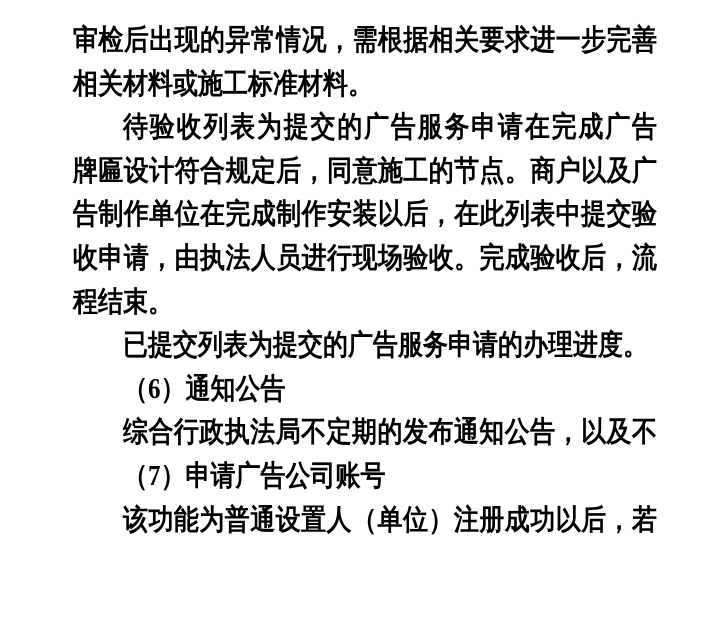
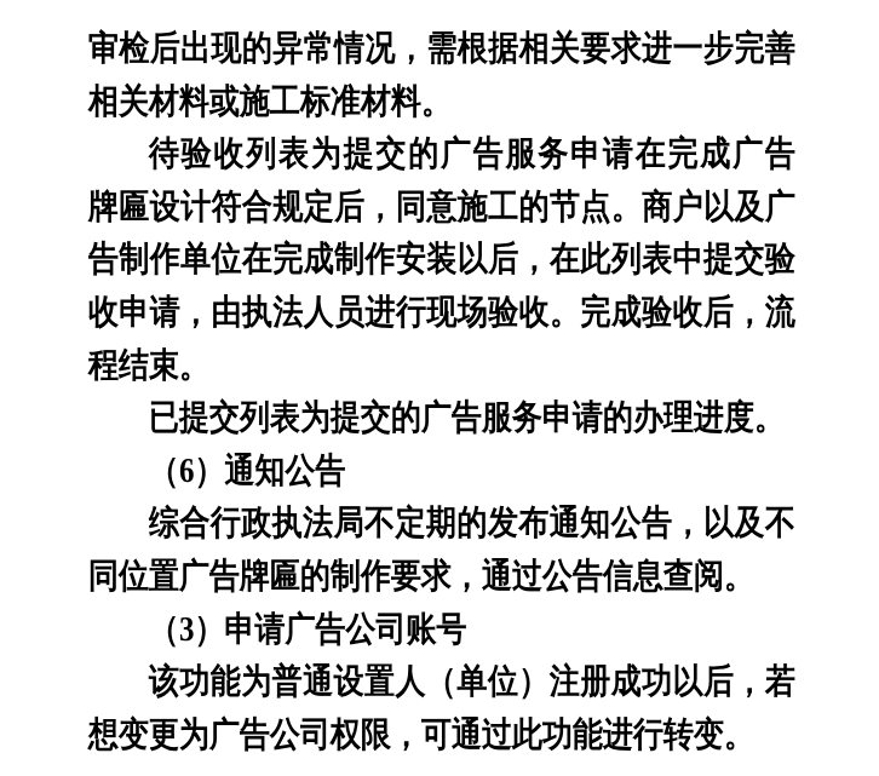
  审检后出现的异常情况，需根据相关要求进一步完善
  相关材料或施工标准材料。
  待验收列表为提交的广告服务申请在完成广告
  牌匾设计符合规定后，同意施工的节点。商户以及广
  告制作单位在完成制作安装以后，在此列表中提交验
  收申请，由执法人员进行现场验收。完成验收后，流
  程结束。
  已提交列表为提交的广告服务申请的办理进度。
  （6）通知公告
  综合行政执法局不定期的发布通知公告，以及不
+ 同位置广告牌匾的制作要求，通过公告信息查阅。
- （7）申请广告公司账号
+ （3）申请广告公司账号
  该功能为普通设置人（单位）注册成功以后，若
+ 想变更为广告公司权限，可通过此功能进行转变。
